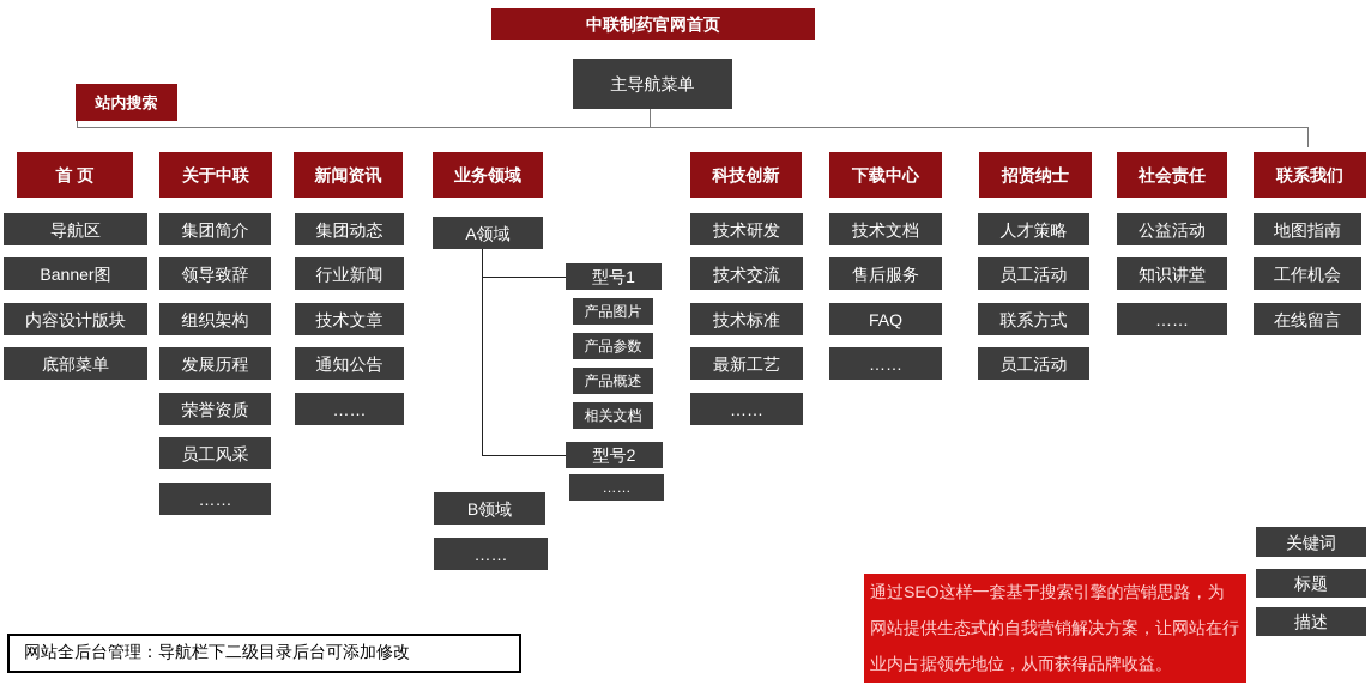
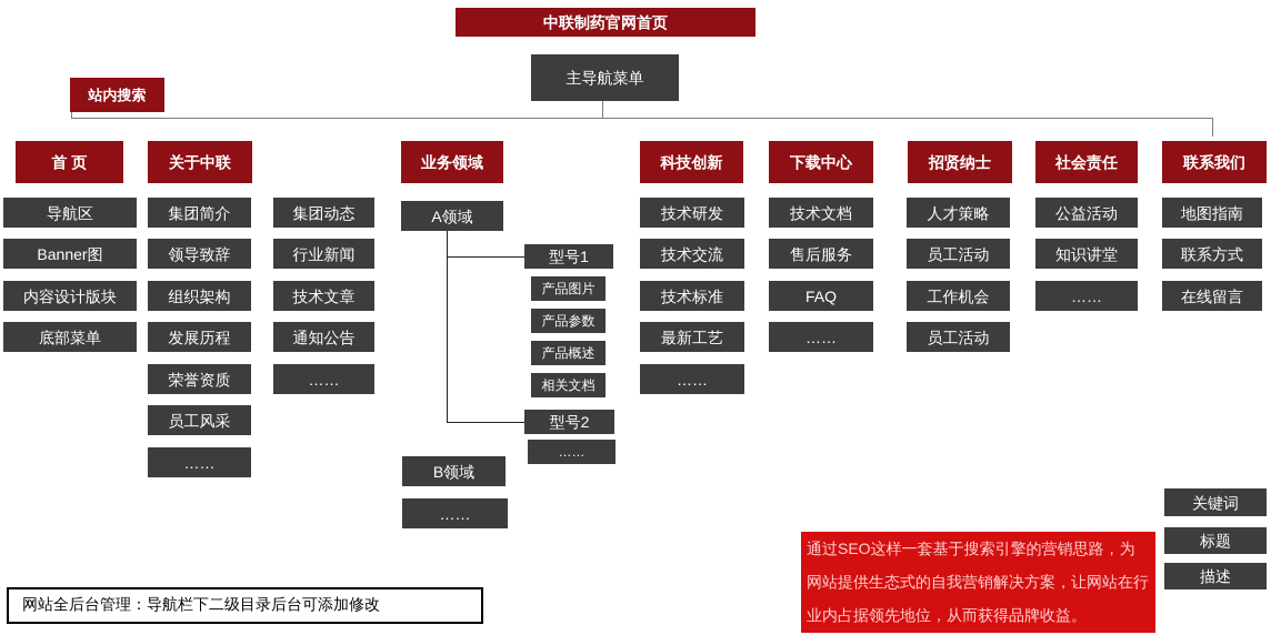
  中联制药官网首页
  主导航菜单
  站内搜索
  首 页
  关于中联
- 新闻资讯
  业务领域
  科技创新
  下载中心
  招贤纳士
  社会责任
  联系我们
  导航区
  Banner图
  内容设计版块
  底部菜单
  集团简介
  领导致辞
  组织架构
  发展历程
  荣誉资质
  员工风采
  ……
  集团动态
  行业新闻
  技术文章
  通知公告
  ……
  A领域
  型号1
  产品图片
  产品参数
  产品概述
  相关文档
  型号2
  ……
  B领域
  ……
  技术研发
  技术交流
  技术标准
  最新工艺
  ……
  技术文档
  售后服务
  FAQ
  ……
  人才策略
  员工活动
- 联系方式
+ 工作机会
  员工活动
  公益活动
  知识讲堂
  ……
  地图指南
- 工作机会
+ 联系方式
  在线留言
  网站全后台管理：导航栏下二级目录后台可添加修改
  通过SEO这样一套基于搜索引擎的营销思路，为网站提供生态式的自我营销解决方案，让网站在行业内占据领先地位，从而获得品牌收益。
  关键词
  标题
  描述
